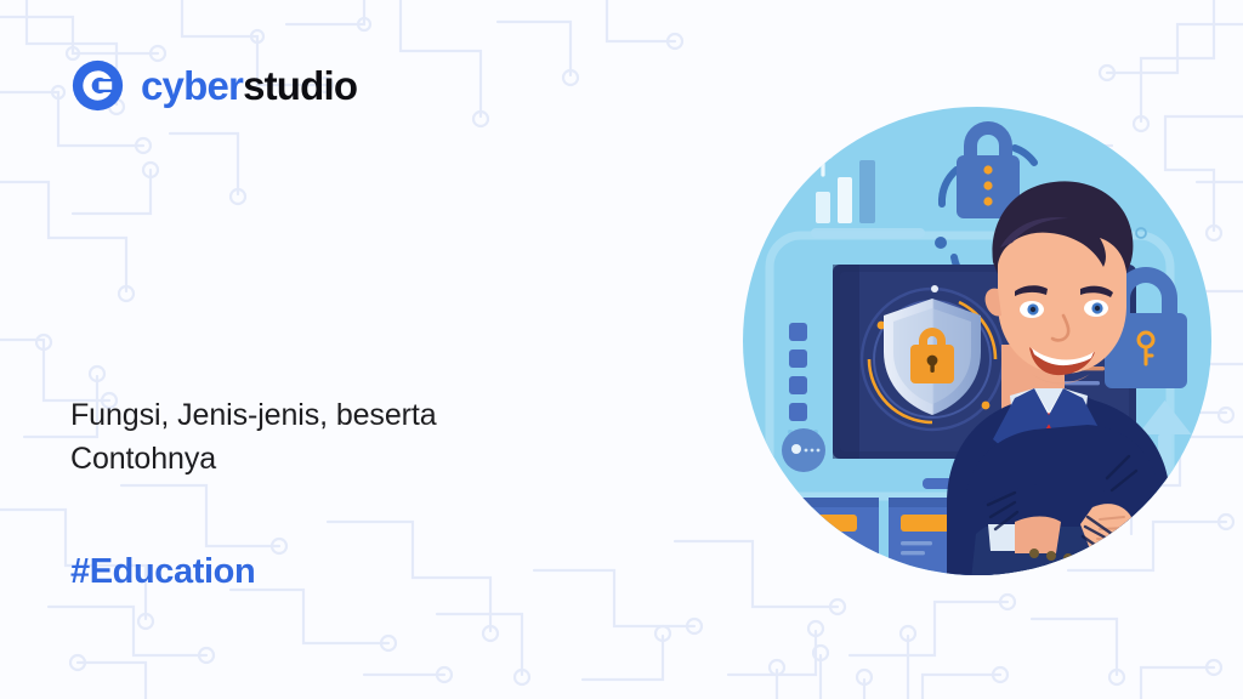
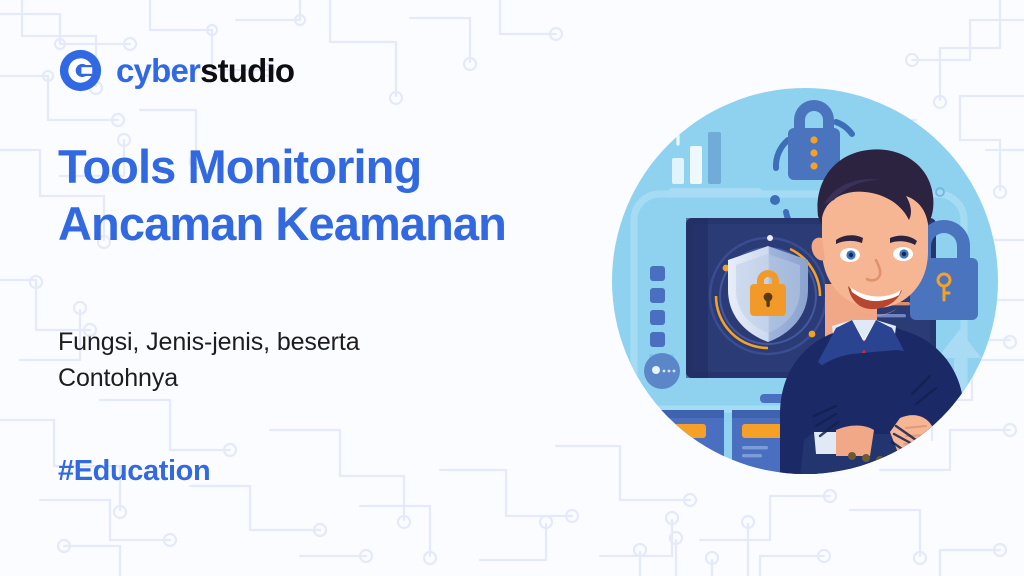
  cyberstudio
+ Tools Monitoring
+ Ancaman Keamanan
  Fungsi, Jenis-jenis, beserta
  Contohnya
  #Education
